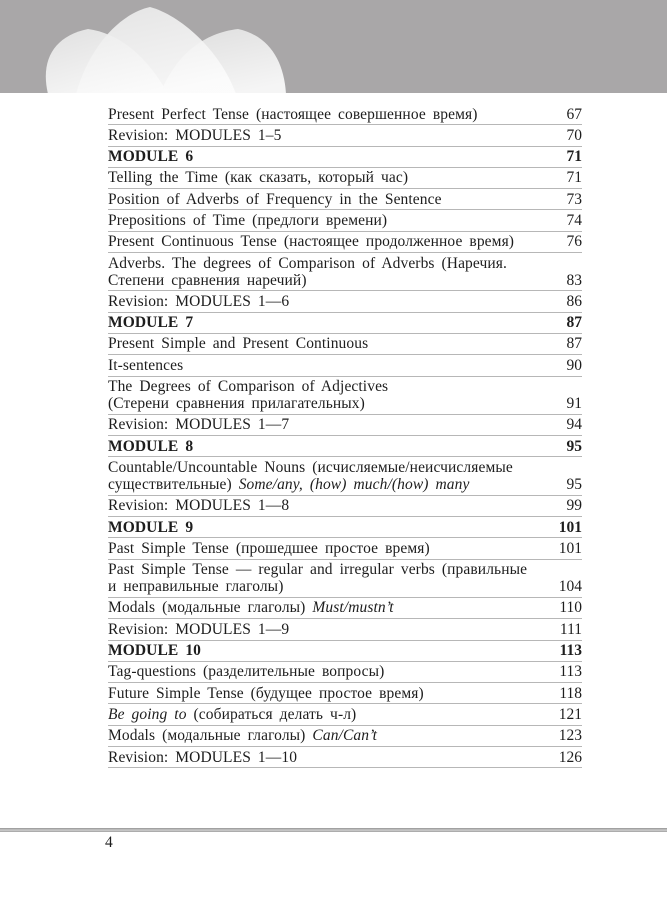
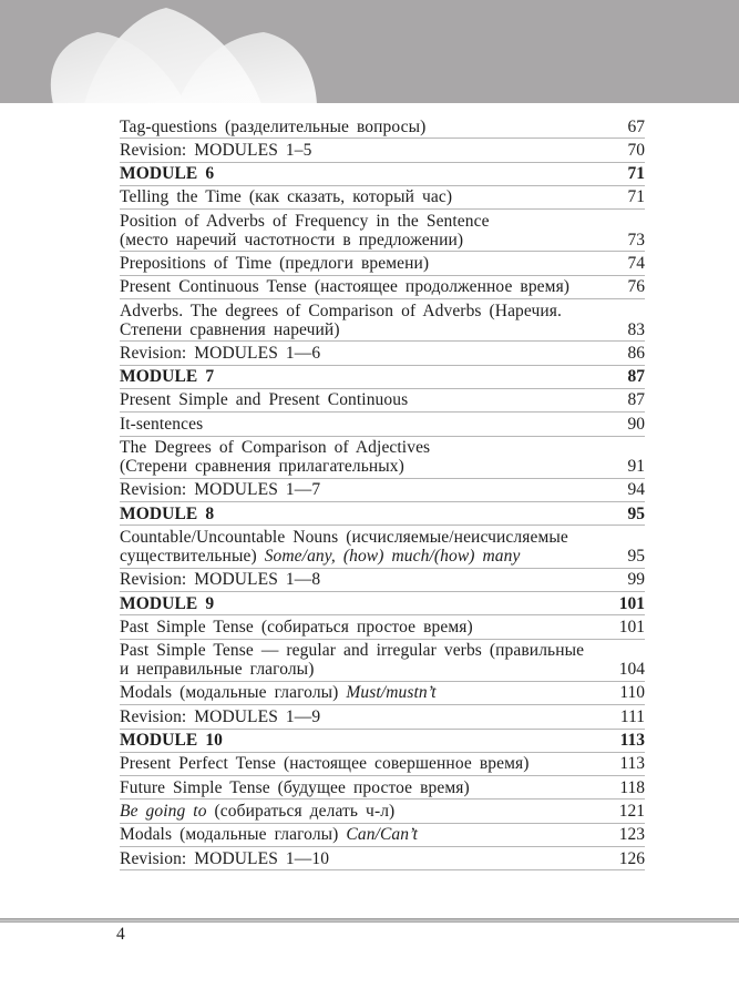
- Present Perfect Tense (настоящее совершенное время)
+ Tag-questions (разделительные вопросы)
  67
  Revision: MODULES 1–5
  70
  MODULE 6
  71
  Telling the Time (как сказать, который час)
  71
  Position of Adverbs of Frequency in the Sentence
+ (место наречий частотности в предложении)
  73
  Prepositions of Time (предлоги времени)
  74
  Present Continuous Tense (настоящее продолженное время)
  76
  Adverbs. The degrees of Comparison of Adverbs (Наречия.
  Степени сравнения наречий)
  83
  Revision: MODULES 1—6
  86
  MODULE 7
  87
  Present Simple and Present Continuous
  87
  It-sentences
  90
  The Degrees of Comparison of Adjectives
  (Стерени сравнения прилагательных)
  91
  Revision: MODULES 1—7
  94
  MODULE 8
  95
  Countable/Uncountable Nouns (исчисляемые/неисчисляемые
  существительные) Some/any, (how) much/(how) many
  95
  Revision: MODULES 1—8
  99
  MODULE 9
  101
- Past Simple Tense (прошедшее простое время)
+ Past Simple Tense (собираться простое время)
  101
  Past Simple Tense — regular and irregular verbs (правильные
  и неправильные глаголы)
  104
  Modals (модальные глаголы) Must/mustn’t
  110
  Revision: MODULES 1—9
  111
  MODULE 10
  113
- Tag-questions (разделительные вопросы)
+ Present Perfect Tense (настоящее совершенное время)
  113
  Future Simple Tense (будущее простое время)
  118
  Be going to (собираться делать ч-л)
  121
  Modals (модальные глаголы) Can/Can’t
  123
  Revision: MODULES 1—10
  126
  4
